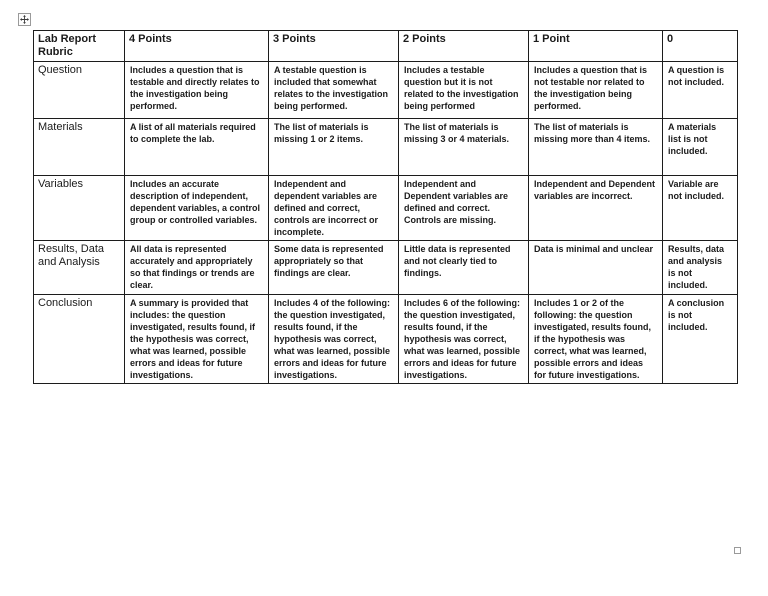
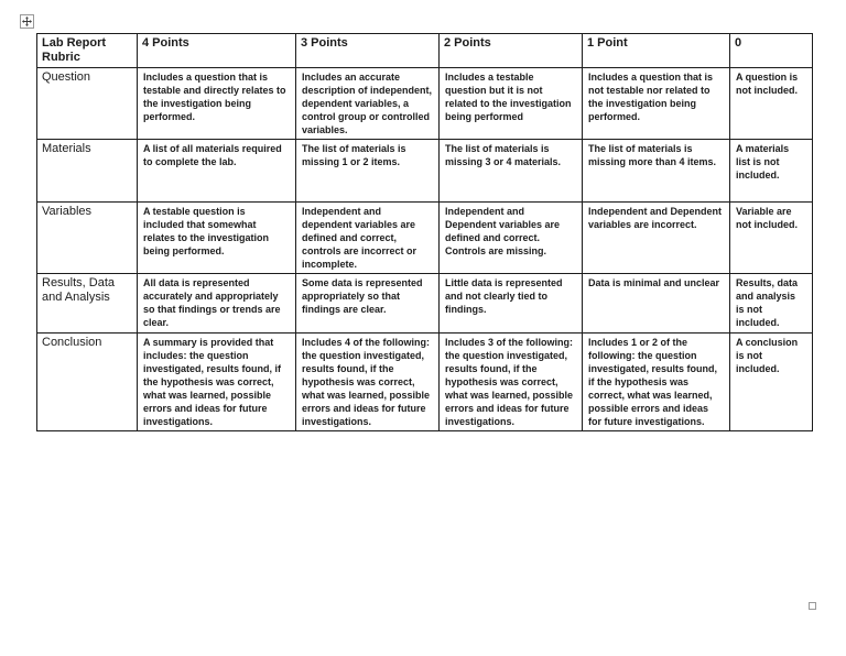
  Lab Report Rubric	4 Points	3 Points	2 Points	1 Point	0
- Question	Includes a question that is testable and directly relates to the investigation being performed.	A testable question is included that somewhat relates to the investigation being performed.	Includes a testable question but it is not related to the investigation being performed	Includes a question that is not testable nor related to the investigation being performed.	A question is not included.
+ Question	Includes a question that is testable and directly relates to the investigation being performed.	Includes an accurate description of independent, dependent variables, a control group or controlled variables.	Includes a testable question but it is not related to the investigation being performed	Includes a question that is not testable nor related to the investigation being performed.	A question is not included.
  Materials	A list of all materials required to complete the lab.	The list of materials is missing 1 or 2 items.	The list of materials is missing 3 or 4 materials.	The list of materials is missing more than 4 items.	A materials list is not included.
- Variables	Includes an accurate description of independent, dependent variables, a control group or controlled variables.	Independent and dependent variables are defined and correct, controls are incorrect or incomplete.	Independent and Dependent variables are defined and correct. Controls are missing.	Independent and Dependent variables are incorrect.	Variable are not included.
+ Variables	A testable question is included that somewhat relates to the investigation being performed.	Independent and dependent variables are defined and correct, controls are incorrect or incomplete.	Independent and Dependent variables are defined and correct. Controls are missing.	Independent and Dependent variables are incorrect.	Variable are not included.
  Results, Data and Analysis	All data is represented accurately and appropriately so that findings or trends are clear.	Some data is represented appropriately so that findings are clear.	Little data is represented and not clearly tied to findings.	Data is minimal and unclear	Results, data and analysis is not included.
- Conclusion	A summary is provided that includes: the question investigated, results found, if the hypothesis was correct, what was learned, possible errors and ideas for future investigations.	Includes 4 of the following: the question investigated, results found, if the hypothesis was correct, what was learned, possible errors and ideas for future investigations.	Includes 6 of the following: the question investigated, results found, if the hypothesis was correct, what was learned, possible errors and ideas for future investigations.	Includes 1 or 2 of the following: the question investigated, results found, if the hypothesis was correct, what was learned, possible errors and ideas for future investigations.	A conclusion is not included.
+ Conclusion	A summary is provided that includes: the question investigated, results found, if the hypothesis was correct, what was learned, possible errors and ideas for future investigations.	Includes 4 of the following: the question investigated, results found, if the hypothesis was correct, what was learned, possible errors and ideas for future investigations.	Includes 3 of the following: the question investigated, results found, if the hypothesis was correct, what was learned, possible errors and ideas for future investigations.	Includes 1 or 2 of the following: the question investigated, results found, if the hypothesis was correct, what was learned, possible errors and ideas for future investigations.	A conclusion is not included.
